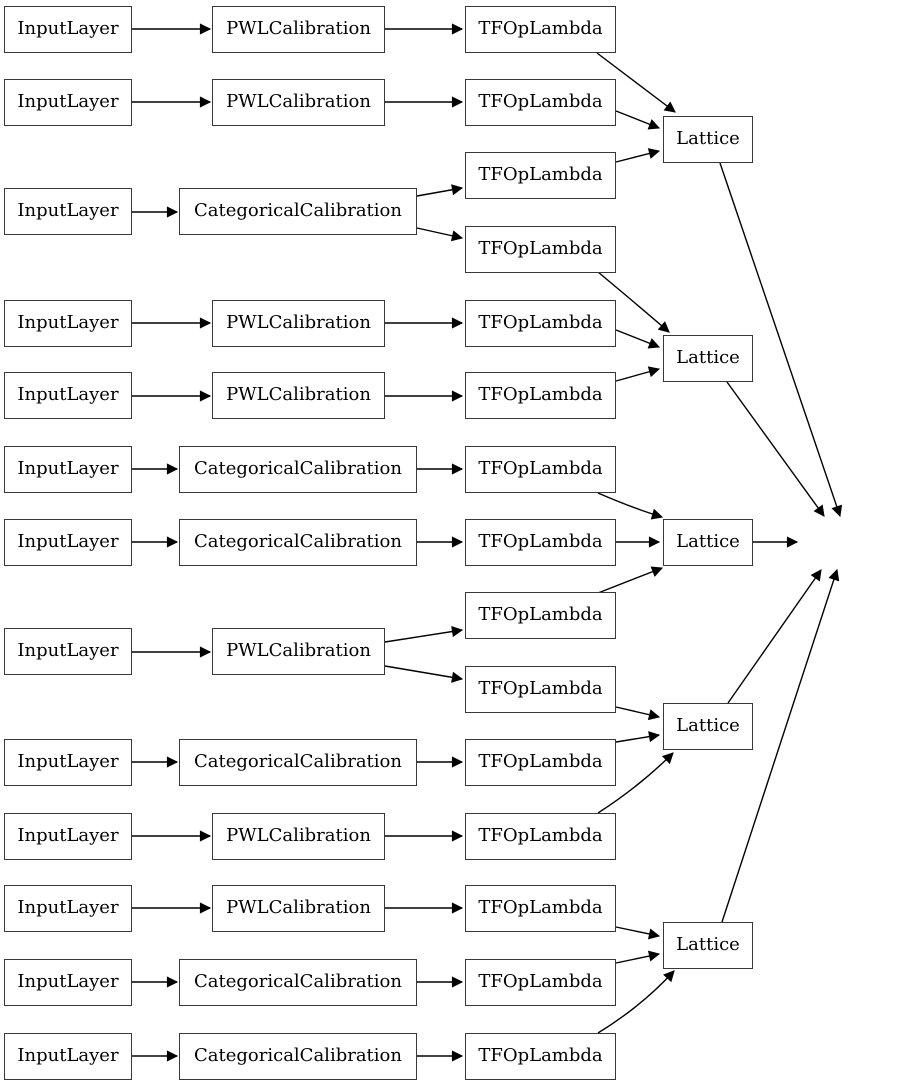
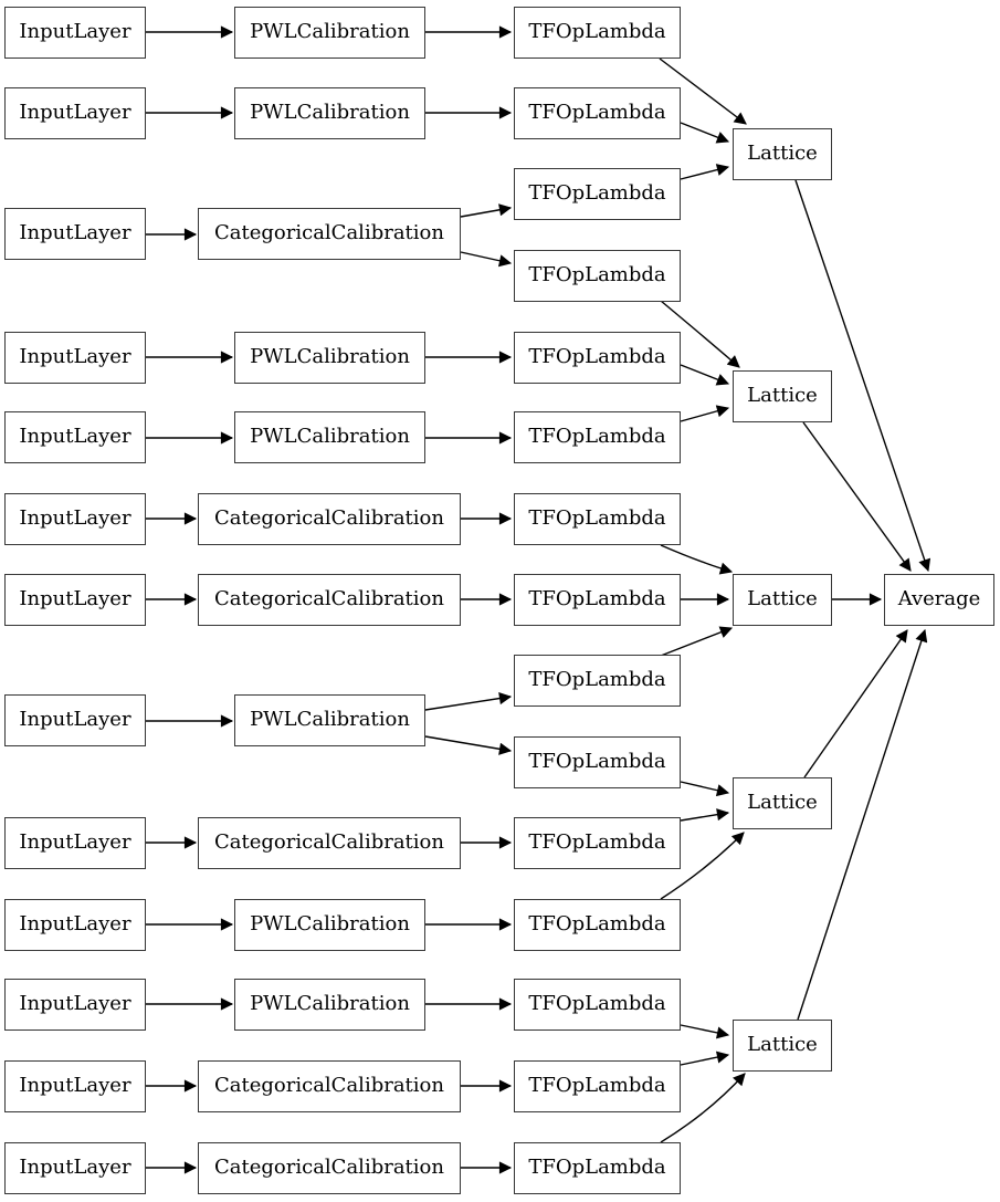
  InputLayer
  PWLCalibration
  TFOpLambda
  InputLayer
  PWLCalibration
  TFOpLambda
  TFOpLambda
  InputLayer
  CategoricalCalibration
  TFOpLambda
  InputLayer
  PWLCalibration
  TFOpLambda
  InputLayer
  PWLCalibration
  TFOpLambda
  InputLayer
  CategoricalCalibration
  TFOpLambda
  InputLayer
  CategoricalCalibration
  TFOpLambda
  TFOpLambda
  InputLayer
  PWLCalibration
  TFOpLambda
  InputLayer
  CategoricalCalibration
  TFOpLambda
  InputLayer
  PWLCalibration
  TFOpLambda
  InputLayer
  PWLCalibration
  TFOpLambda
  InputLayer
  CategoricalCalibration
  TFOpLambda
  InputLayer
  CategoricalCalibration
  TFOpLambda
  Lattice
  Lattice
  Lattice
  Lattice
  Lattice
+ Average
